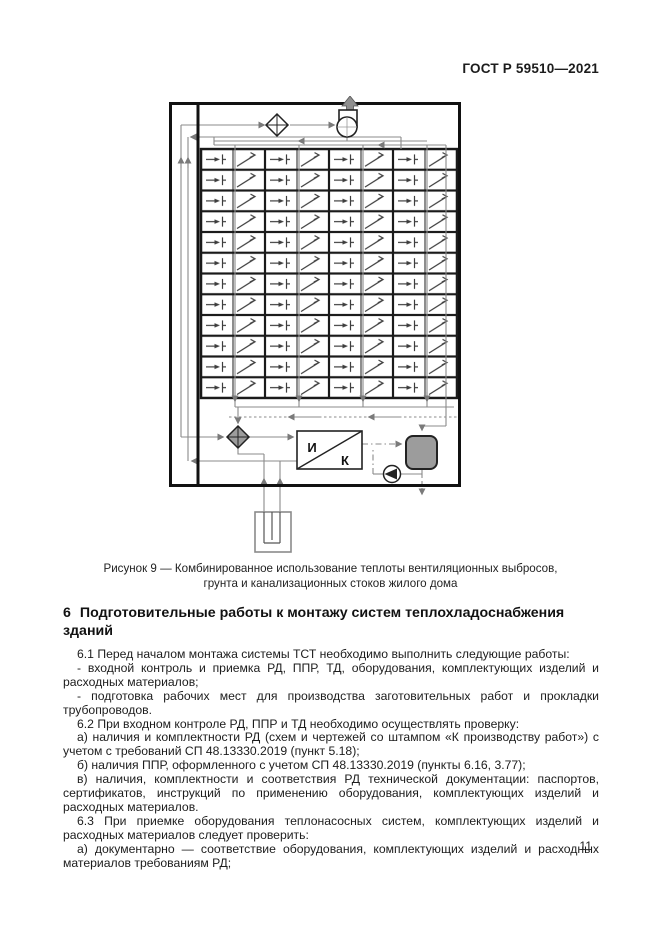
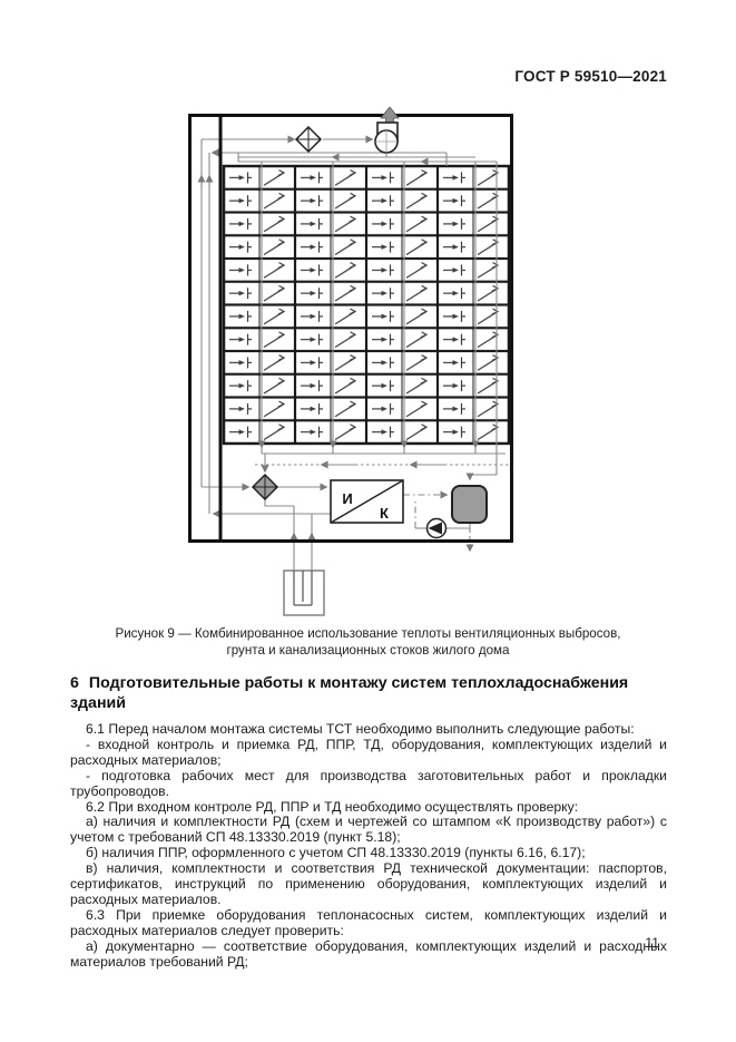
  ГОСТ Р 59510—2021
  И
  К
  Рисунок 9 — Комбинированное использование теплоты вентиляционных выбросов,
  грунта и канализационных стоков жилого дома
  6 Подготовительные работы к монтажу систем теплохладоснабжения зданий
  6.1 Перед началом монтажа системы ТСТ необходимо выполнить следующие работы:
  - входной контроль и приемка РД, ППР, ТД, оборудования, комплектующих изделий и расходных материалов;
  - подготовка рабочих мест для производства заготовительных работ и прокладки трубопроводов.
  6.2 При входном контроле РД, ППР и ТД необходимо осуществлять проверку:
  а) наличия и комплектности РД (схем и чертежей со штампом «К производству работ») с учетом с требований СП 48.13330.2019 (пункт 5.18);
- б) наличия ППР, оформленного с учетом СП 48.13330.2019 (пункты 6.16, 3.77);
+ б) наличия ППР, оформленного с учетом СП 48.13330.2019 (пункты 6.16, 6.17);
  в) наличия, комплектности и соответствия РД технической документации: паспортов, сертификатов, инструкций по применению оборудования, комплектующих изделий и расходных материалов.
  6.3 При приемке оборудования теплонасосных систем, комплектующих изделий и расходных материалов следует проверить:
- а) документарно — соответствие оборудования, комплектующих изделий и расходных материалов требованиям РД;
+ а) документарно — соответствие оборудования, комплектующих изделий и расходных материалов требований РД;
  11
